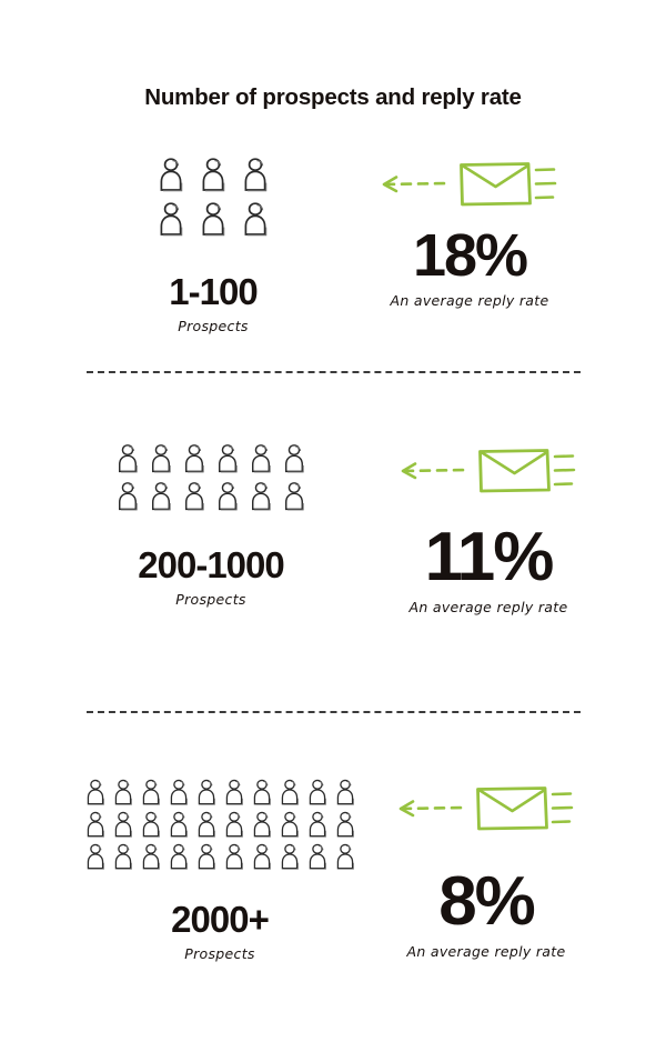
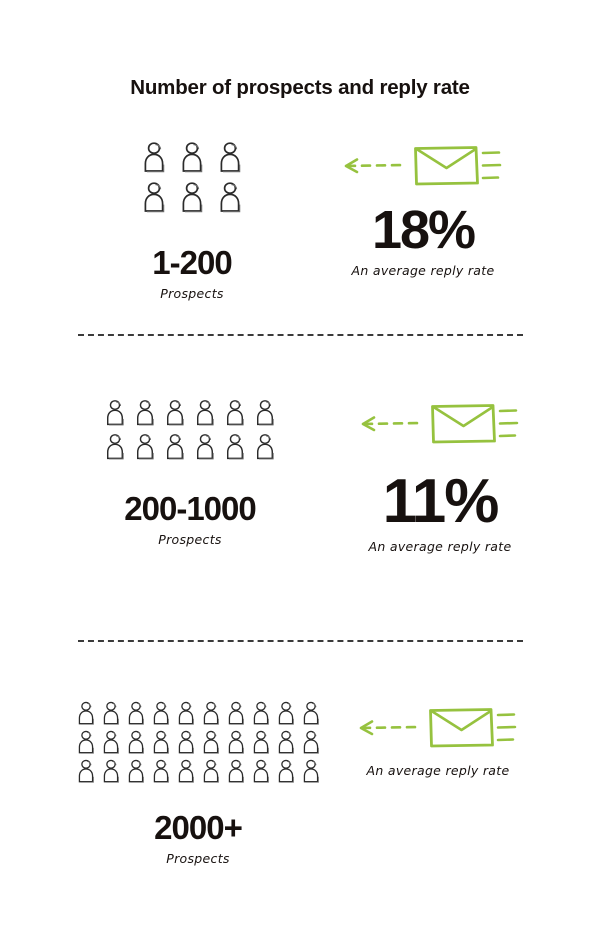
  Number of prospects and reply rate
- 1-100
+ 1-200
  Prospects
  18%
  An average reply rate
  200-1000
  Prospects
  11%
  An average reply rate
  2000+
  Prospects
- 8%
  An average reply rate
